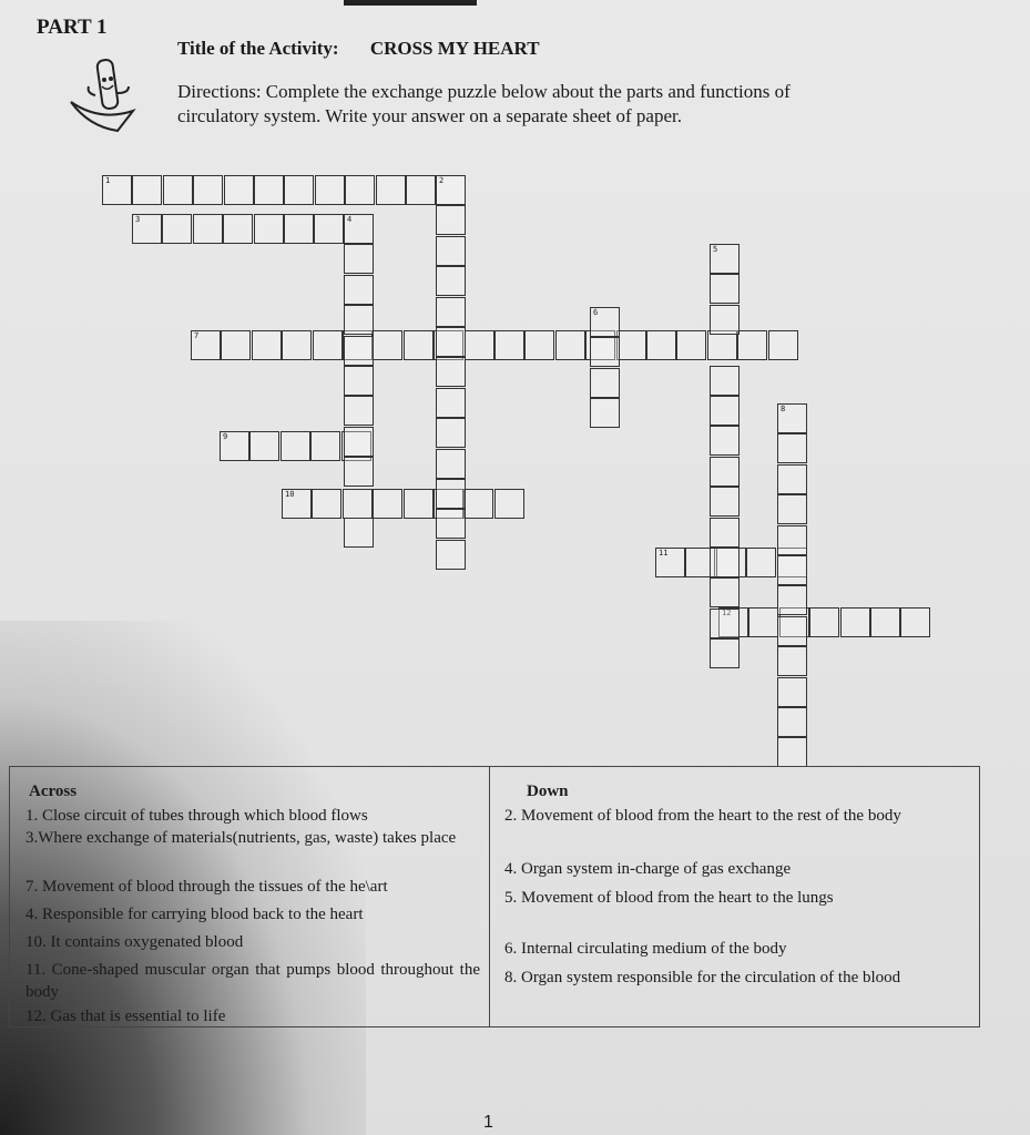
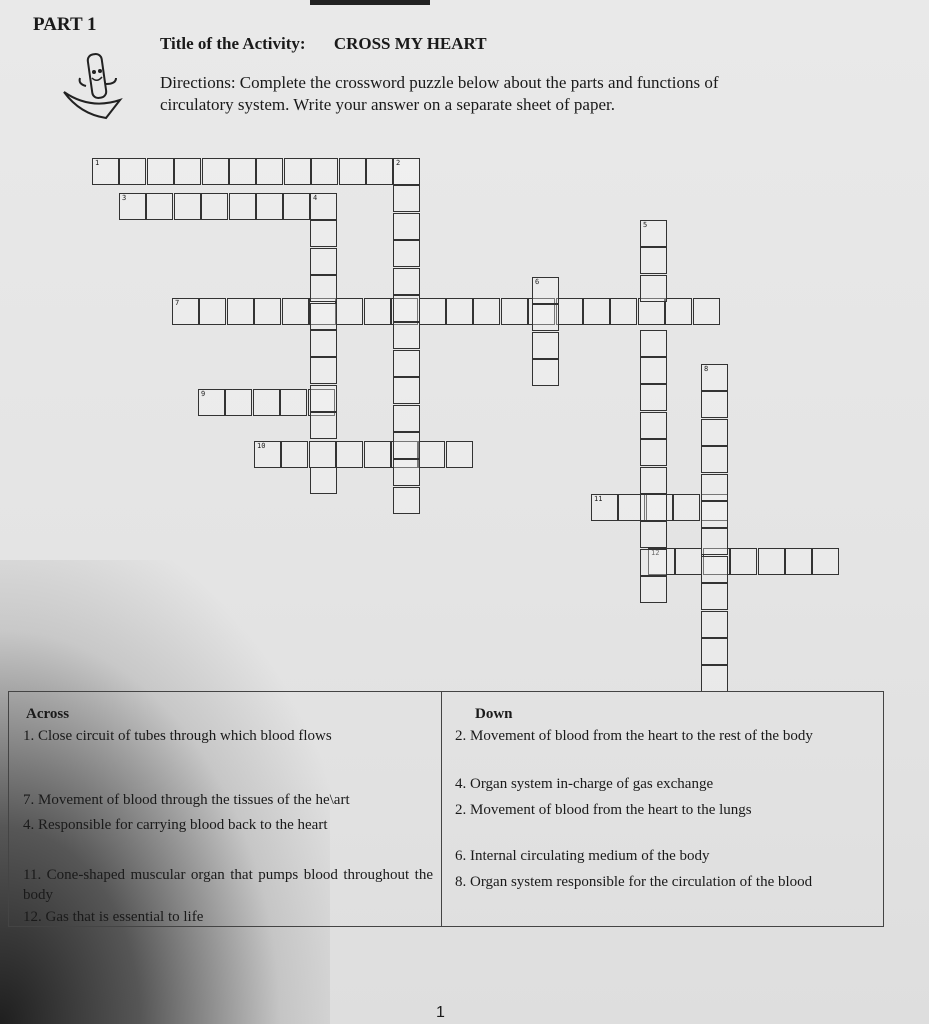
  PART 1
  Title of the Activity: CROSS MY HEART
- Directions: Complete the exchange puzzle below about the parts and functions of
+ Directions: Complete the crossword puzzle below about the parts and functions of
  circulatory system. Write your answer on a separate sheet of paper.
  1
  3
  7
  9
  10
  11
  12
  2
  4
  5
  6
  8
  Across
  1. Close circuit of tubes through which blood flows
- 3.Where exchange of materials(nutrients, gas, waste) takes place
  7. Movement of blood through the tissues of the he\art
  4. Responsible for carrying blood back to the heart
- 10. It contains oxygenated blood
  11. Cone-shaped muscular organ that pumps blood throughout the body
  12. Gas that is essential to life
  Down
  2. Movement of blood from the heart to the rest of the body
  4. Organ system in-charge of gas exchange
- 5. Movement of blood from the heart to the lungs
+ 2. Movement of blood from the heart to the lungs
  6. Internal circulating medium of the body
  8. Organ system responsible for the circulation of the blood
  1
